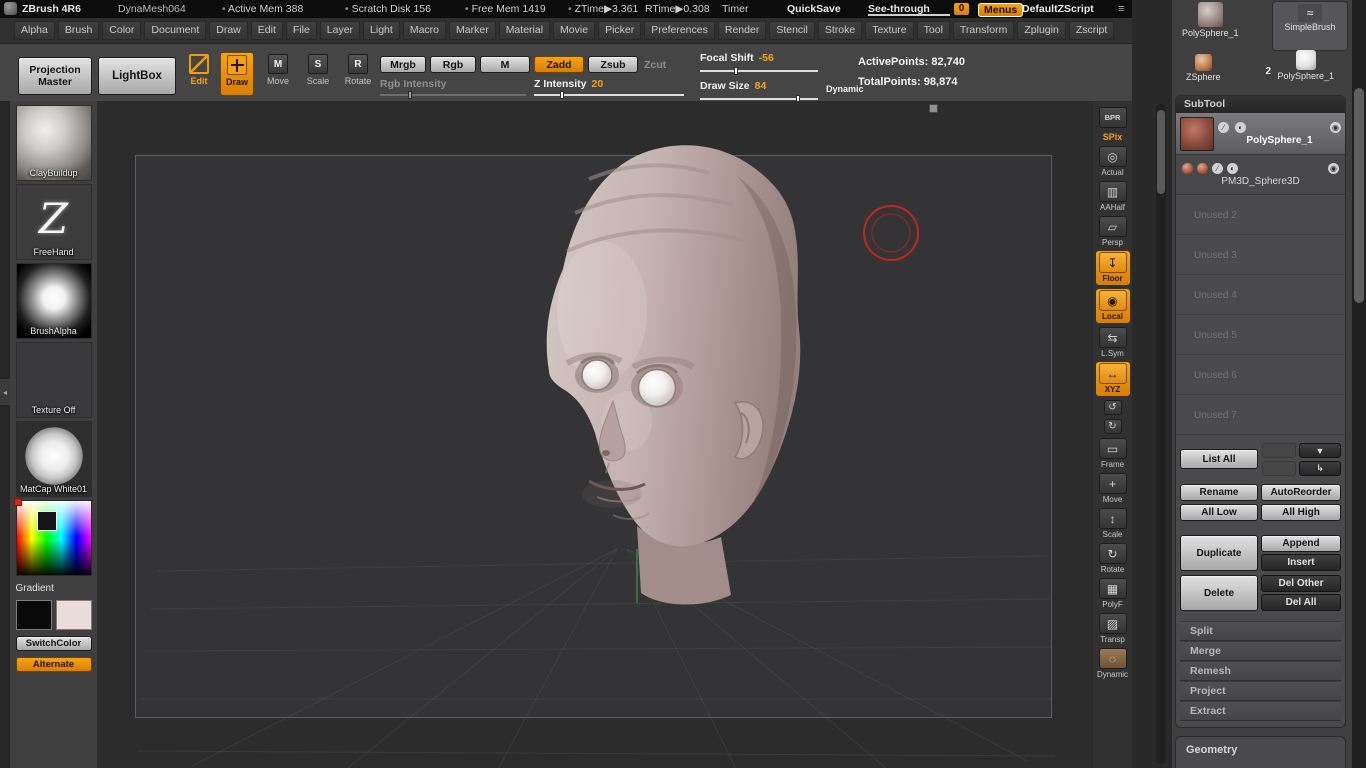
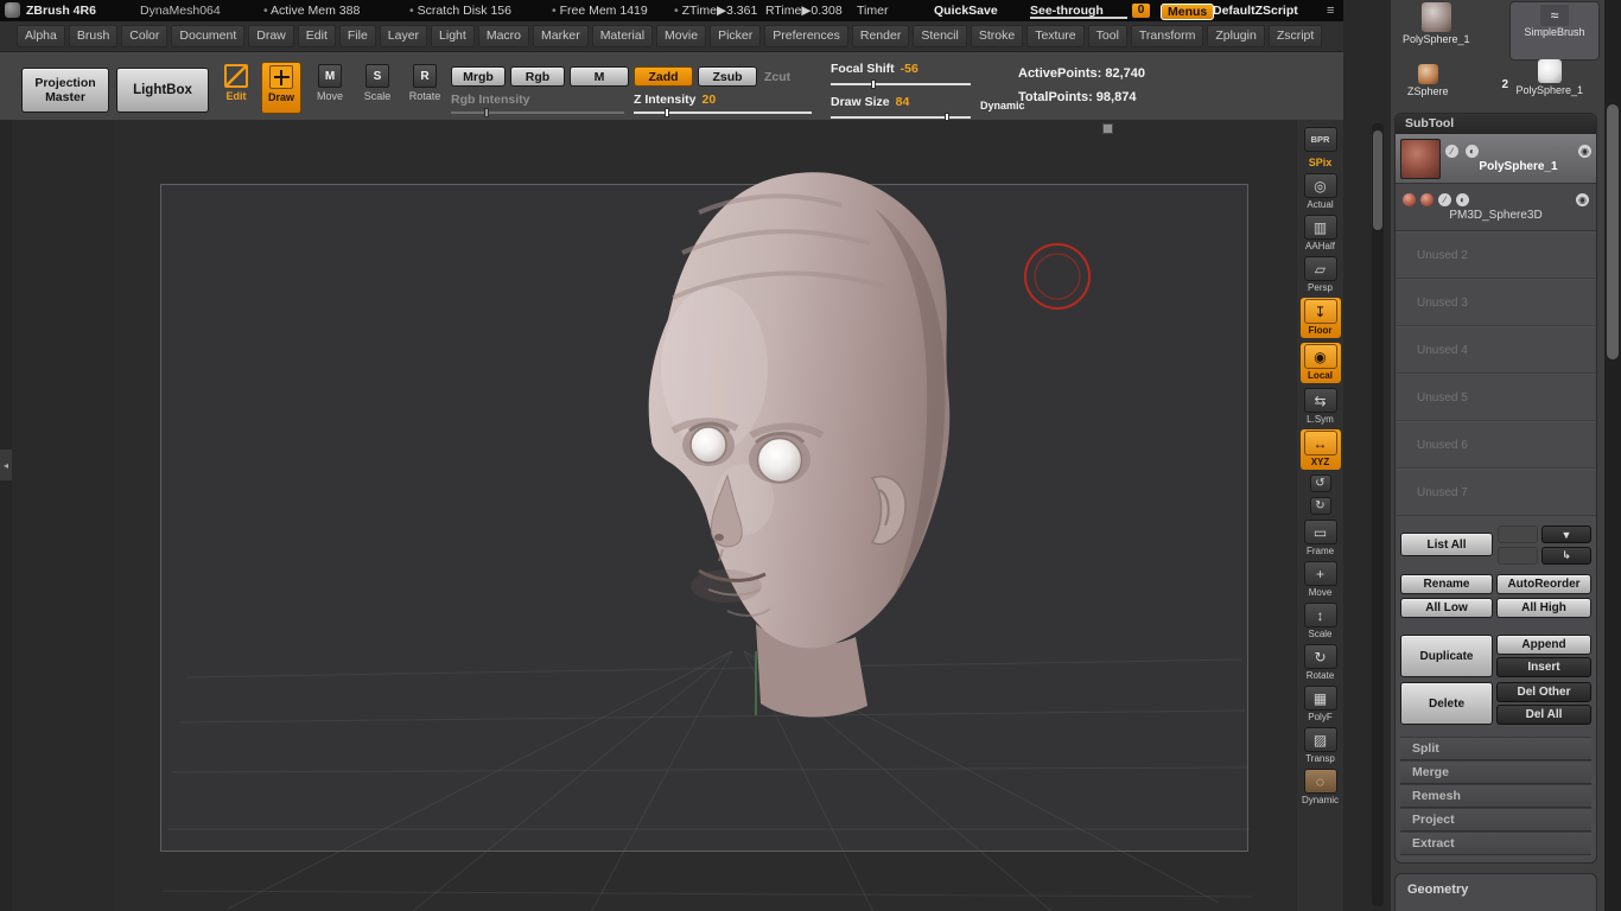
  ZBrush 4R6
  DynaMesh064
  Active Mem 388
  Scratch Disk 156
  Free Mem 1419
  ZTime▶3.361
  RTime▶0.308
  Timer
  QuickSave
  See-through
  0
  Menus
  DefaultZScript
  ≡
  Alpha
  Brush
  Color
  Document
  Draw
  Edit
  File
  Layer
  Light
  Macro
  Marker
  Material
  Movie
  Picker
  Preferences
  Render
  Stencil
  Stroke
  Texture
  Tool
  Transform
  Zplugin
  Zscript
  Projection Master
  LightBox
  Edit
  Draw
  M
  Move
  S
  Scale
  R
  Rotate
  Mrgb
  Rgb
  M
  Rgb Intensity
  Zadd
  Zsub
  Zcut
  Z Intensity 20
  Focal Shift -56
  Draw Size 84
  Dynamic
  ActivePoints: 82,740
  TotalPoints: 98,874
  ◂
- ClayBuildup
- Z
- FreeHand
- BrushAlpha
- Texture Off
- MatCap White01
- Gradient
- SwitchColor
- Alternate
  BPR
  SPix
  ◎
  Actual
  ▥
  AAHalf
  ▱
  Persp
  ↧
  Floor
  ◉
  Local
  ⇆
  L.Sym
  ↔
  XYZ
  ↺
  ↻
  ▭
  Frame
  +
  Move
  ↕
  Scale
  ↻
  Rotate
  ▦
  PolyF
  ▨
  Transp
  ◌
  Dynamic
  PolySphere_1
  ≈
  SimpleBrush
  ZSphere
  2
  PolySphere_1
  SubTool
  ∕
  ◐
  ◉
  PolySphere_1
  ∕
  ◐
  ◉
  PM3D_Sphere3D
  Unused 2
  Unused 3
  Unused 4
  Unused 5
  Unused 6
  Unused 7
  List All
  ▼
  ↳
  Rename
  AutoReorder
  All Low
  All High
  Duplicate
  Append
  Insert
  Delete
  Del Other
  Del All
  Split
  Merge
  Remesh
  Project
  Extract
  Geometry
